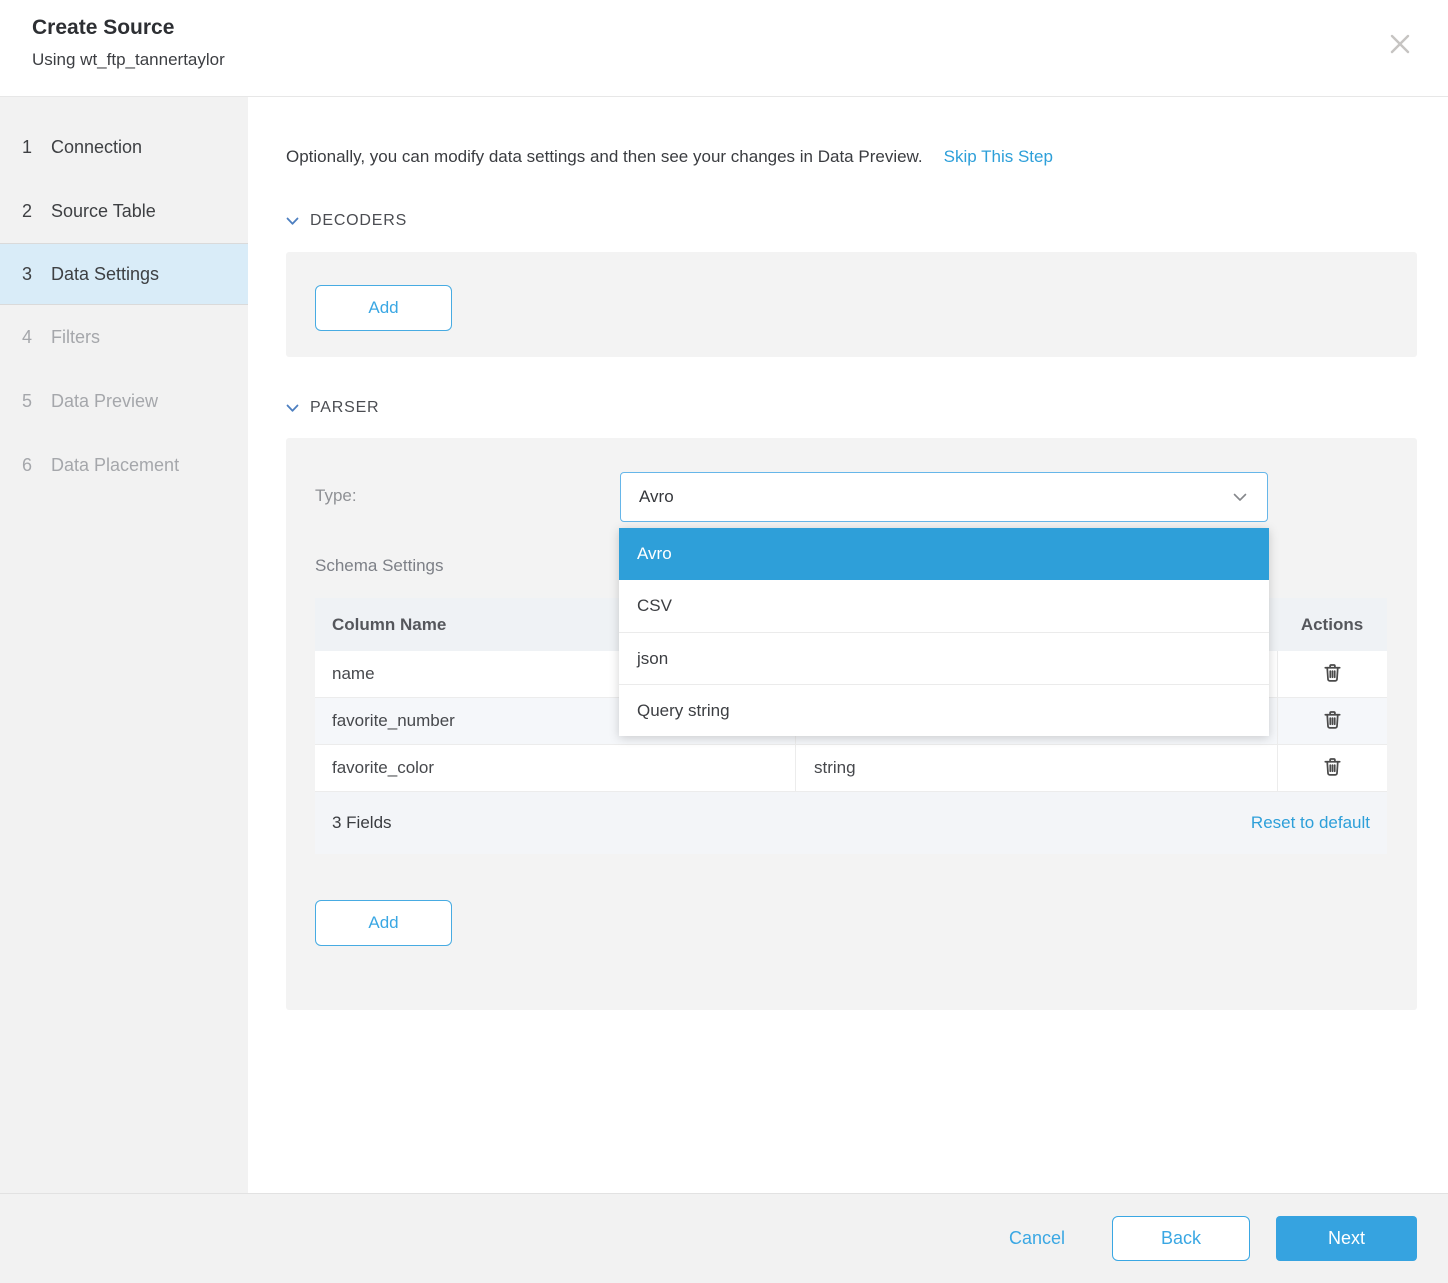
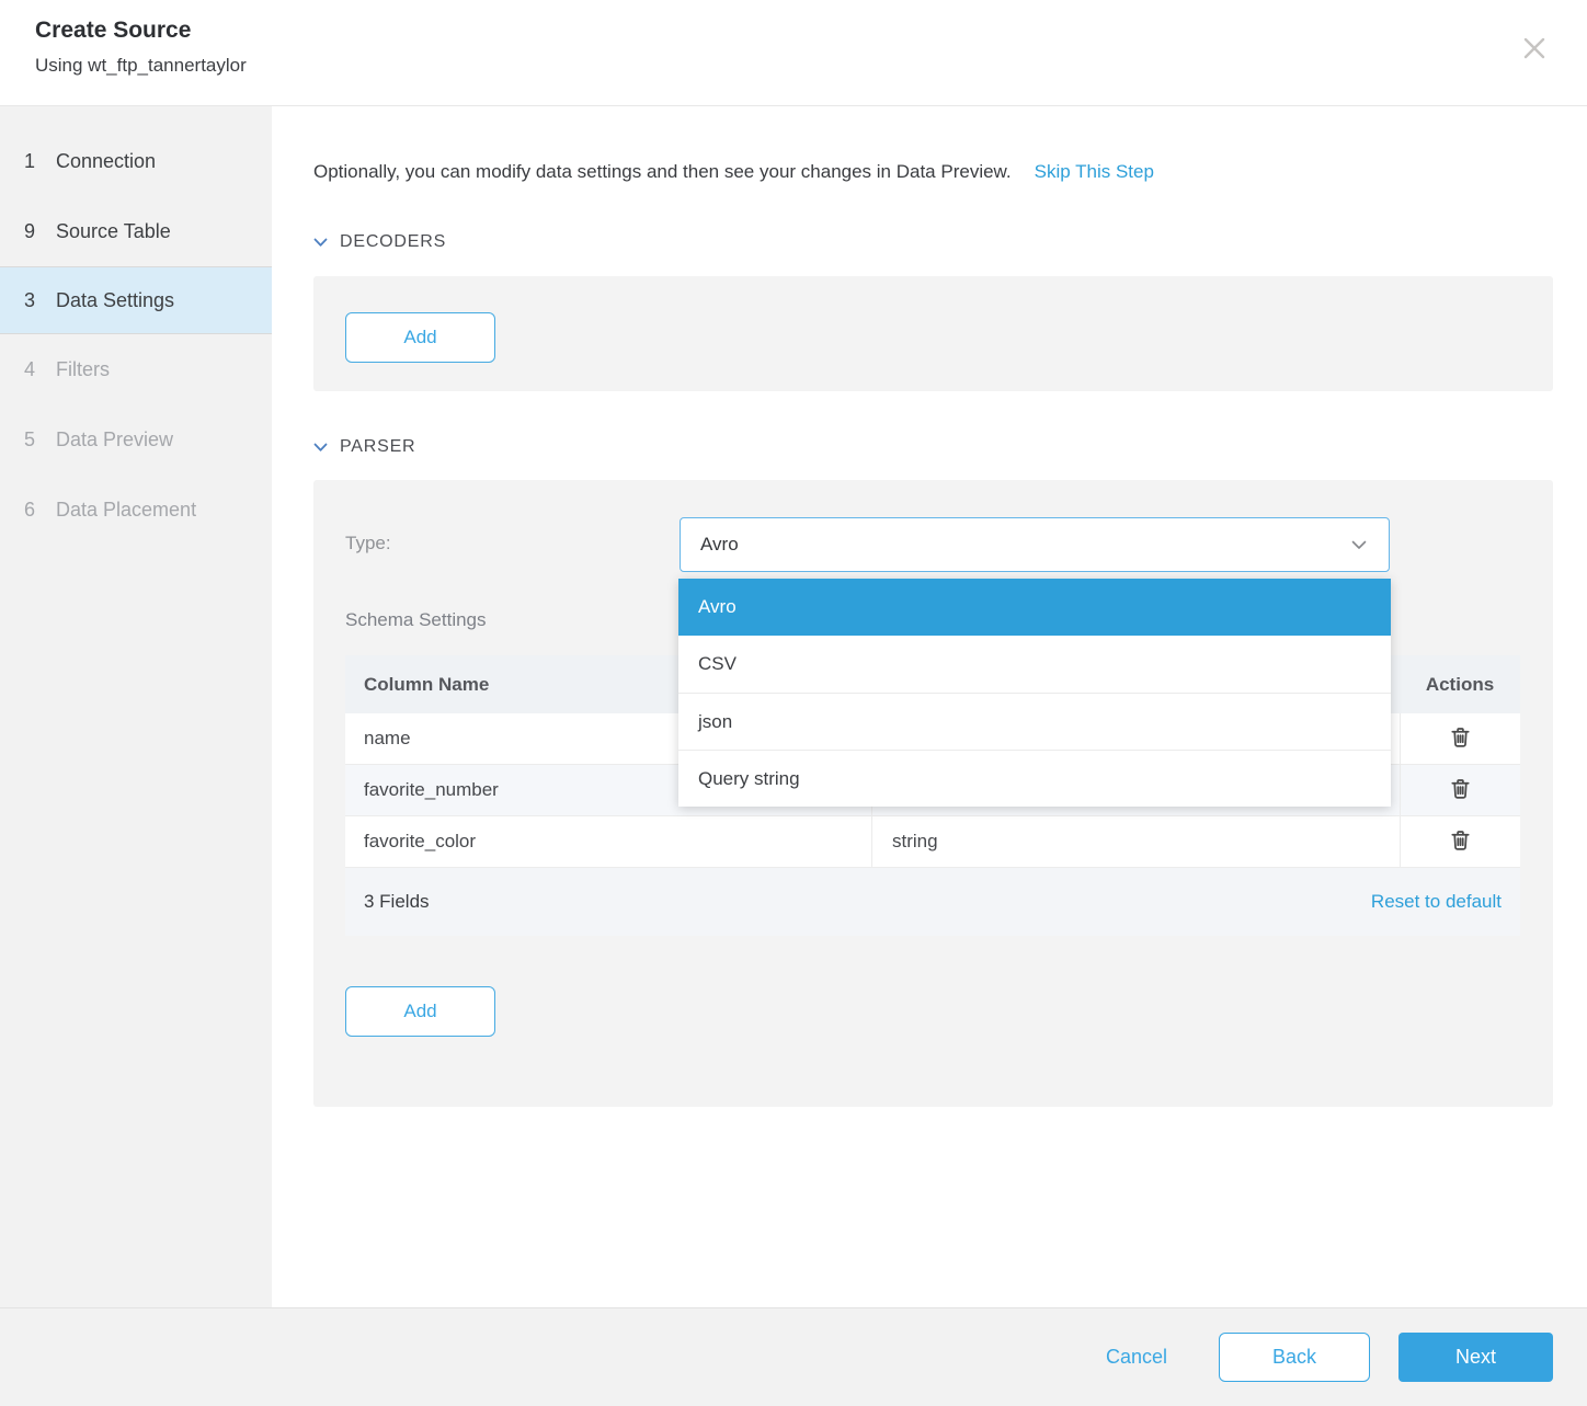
  Create Source
  Using wt_ftp_tannertaylor
  1
  Connection
- 2
+ 9
  Source Table
  3
  Data Settings
  4
  Filters
  5
  Data Preview
  6
  Data Placement
  Optionally, you can modify data settings and then see your changes in Data Preview.
  Skip This Step
  DECODERS
  Add
  PARSER
  Type:
  Avro
  Avro
  CSV
  json
  Query string
  Schema Settings
  Column Name
  Actions
  name
  favorite_number
  favorite_color
  string
  3 Fields
  Reset to default
  Add
  Cancel
  Back
  Next
